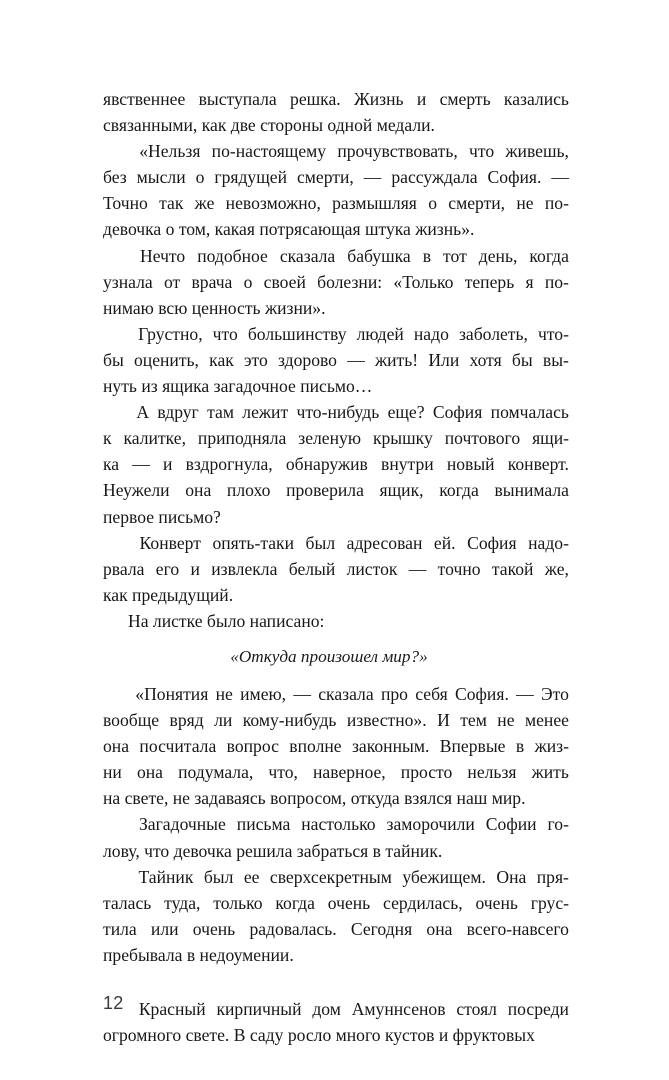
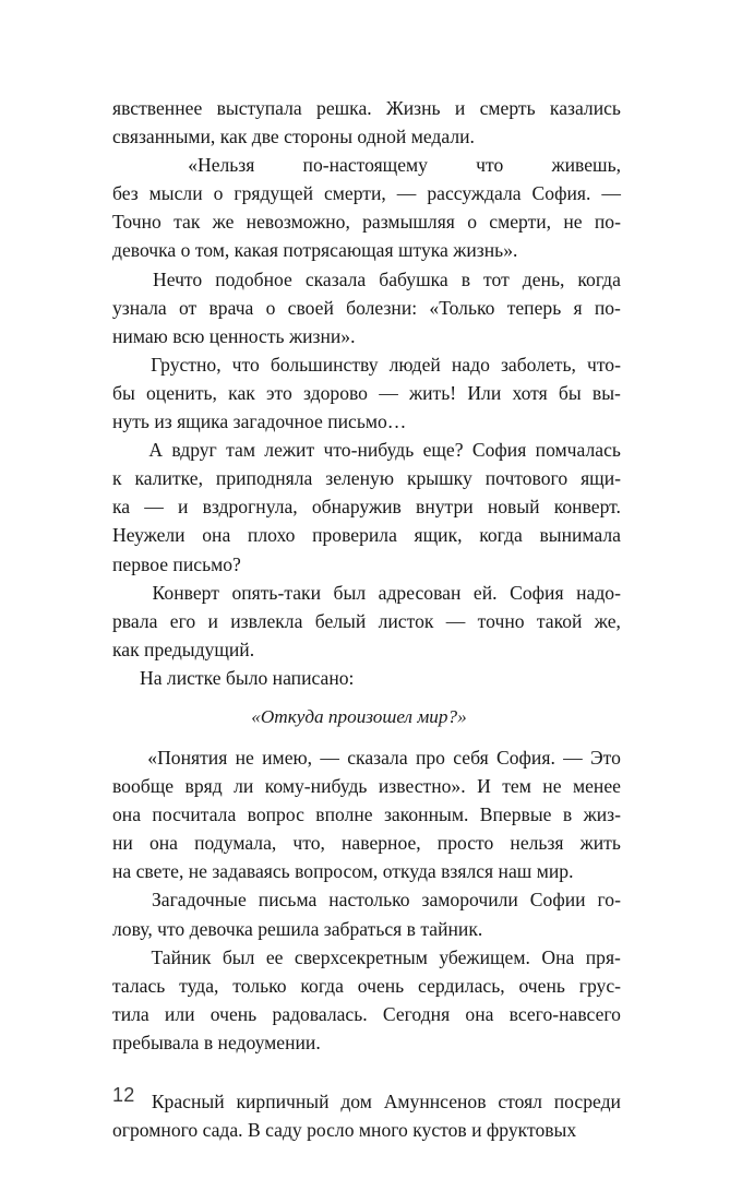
  явственнее
  выступала
  решка.
  Жизнь
  и
  смерть
  казались
  связанными, как две стороны одной медали.
  «Нельзя
  по-настоящему
- прочувствовать,
  что
  живешь,
  без
  мысли
  о
  грядущей
  смерти,
  —
  рассуждала
  София.
  —
  Точно
  так
  же
  невозможно,
  размышляя
  о
  смерти,
  не
  по-
  девочка о том, какая потрясающая штука жизнь».
  Нечто
  подобное
  сказала
  бабушка
  в
  тот
  день,
  когда
  узнала
  от
  врача
  о
  своей
  болезни:
  «Только
  теперь
  я
  по-
  нимаю всю ценность жизни».
  Грустно,
  что
  большинству
  людей
  надо
  заболеть,
  что-
  бы
  оценить,
  как
  это
  здорово
  —
  жить!
  Или
  хотя
  бы
  вы-
  нуть из ящика загадочное письмо…
  А
  вдруг
  там
  лежит
  что-нибудь
  еще?
  София
  помчалась
  к
  калитке,
  приподняла
  зеленую
  крышку
  почтового
  ящи-
  ка
  —
  и
  вздрогнула,
  обнаружив
  внутри
  новый
  конверт.
  Неужели
  она
  плохо
  проверила
  ящик,
  когда
  вынимала
  первое письмо?
  Конверт
  опять-таки
  был
  адресован
  ей.
  София
  надо-
  рвала
  его
  и
  извлекла
  белый
  листок
  —
  точно
  такой
  же,
  как предыдущий.
  На листке было написано:
  «Откуда произошел мир?»
  «Понятия
  не
  имею,
  —
  сказала
  про
  себя
  София.
  —
  Это
  вообще
  вряд
  ли
  кому-нибудь
  известно».
  И
  тем
  не
  менее
  она
  посчитала
  вопрос
  вполне
  законным.
  Впервые
  в
  жиз-
  ни
  она
  подумала,
  что,
  наверное,
  просто
  нельзя
  жить
  на свете, не задаваясь вопросом, откуда взялся наш мир.
  Загадочные
  письма
  настолько
  заморочили
  Софии
  го-
  лову, что девочка решила забраться в тайник.
  Тайник
  был
  ее
  сверхсекретным
  убежищем.
  Она
  пря-
  талась
  туда,
  только
  когда
  очень
  сердилась,
  очень
  грус-
  тила
  или
  очень
  радовалась.
  Сегодня
  она
  всего-навсего
  пребывала в недоумении.
  Красный
  кирпичный
  дом
  Амуннсенов
  стоял
  посреди
- огромного свете. В саду росло много кустов и фруктовых
+ огромного сада. В саду росло много кустов и фруктовых
  12
